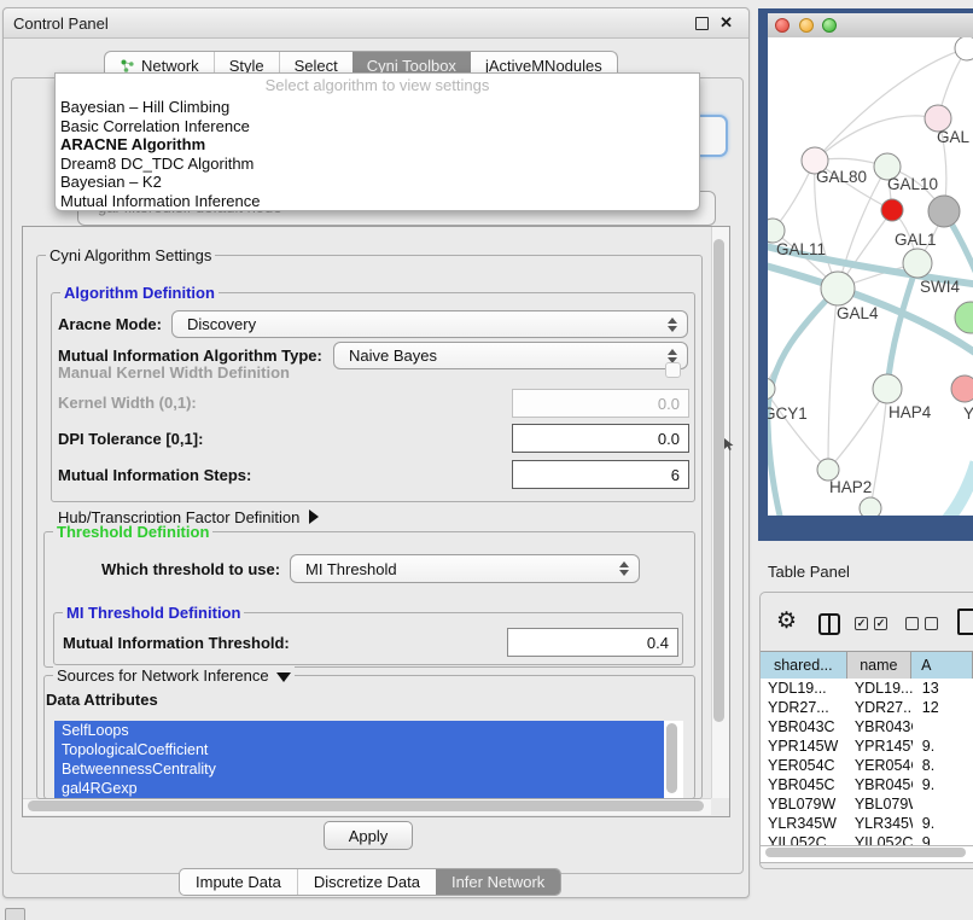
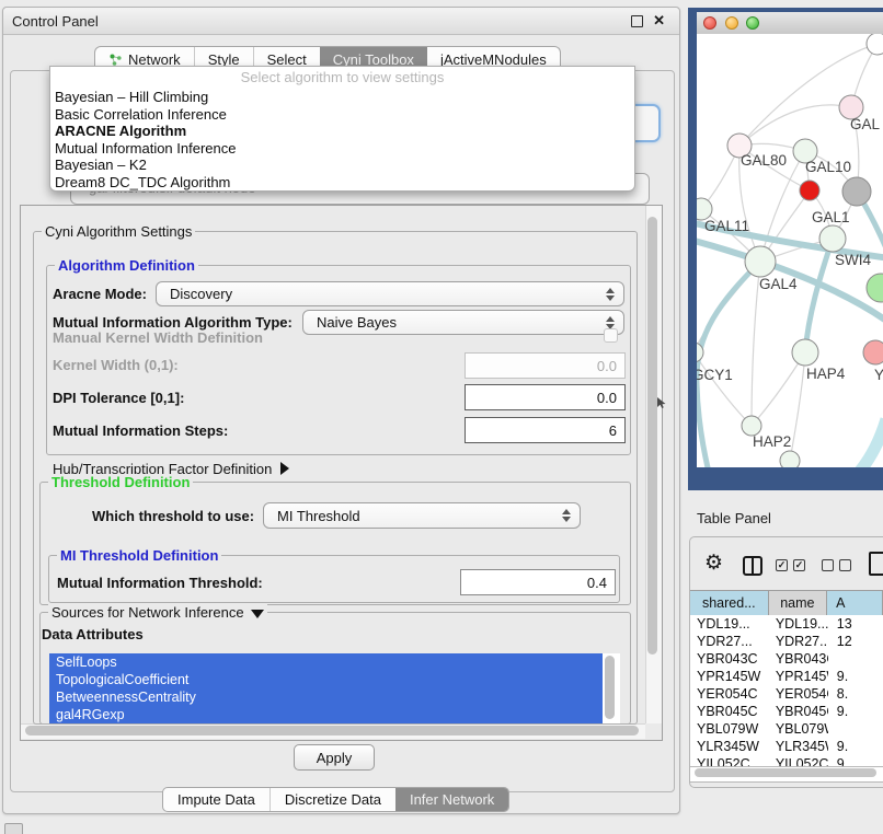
  Control Panel
  ✕
  Network
  Style
  Select
  Cyni Toolbox
  jActiveMNodules
  Select algorithm to view settings
  Bayesian – Hill Climbing
  Basic Correlation Inference
  ARACNE Algorithm
- Dream8 DC_TDC Algorithm
+ Mutual Information Inference
  Bayesian – K2
- Mutual Information Inference
+ Dream8 DC_TDC Algorithm
  Cyni Algorithm Settings
  Algorithm Definition
  Aracne Mode:
  Discovery
  Mutual Information Algorithm Type:
  Naive Bayes
  Manual Kernel Width Definition
  Kernel Width (0,1):
  0.0
  DPI Tolerance [0,1]:
  0.0
  Mutual Information Steps:
  6
  Hub/Transcription Factor Definition
  Threshold Definition
  Which threshold to use:
  MI Threshold
  MI Threshold Definition
  Mutual Information Threshold:
  0.4
  Sources for Network Inference
  Data Attributes
  SelfLoops
  TopologicalCoefficient
  BetweennessCentrality
  gal4RGexp
  Apply
  Impute Data
  Discretize Data
  Infer Network
  GAL
  GAL80
  GAL10
  GAL1
  GAL11
  SWI4
  GAL4
  GCY1
  HAP4
  Y
  HAP2
  Table Panel
  ⚙
  ✓
  ✓
  shared...
  name
  A
  YDL19...
  YDL19...
  13
  YDR27...
  YDR27..
  12
  YBR043C
  YBR043
  YPR145W
  YPR145
  9.
  YER054C
  YER054
  8.
  YBR045C
  YBR045
  9.
  YBL079W
  YBL079
  YLR345W
  YLR345
  9.
  YIL052C
  YIL052C
  9.
